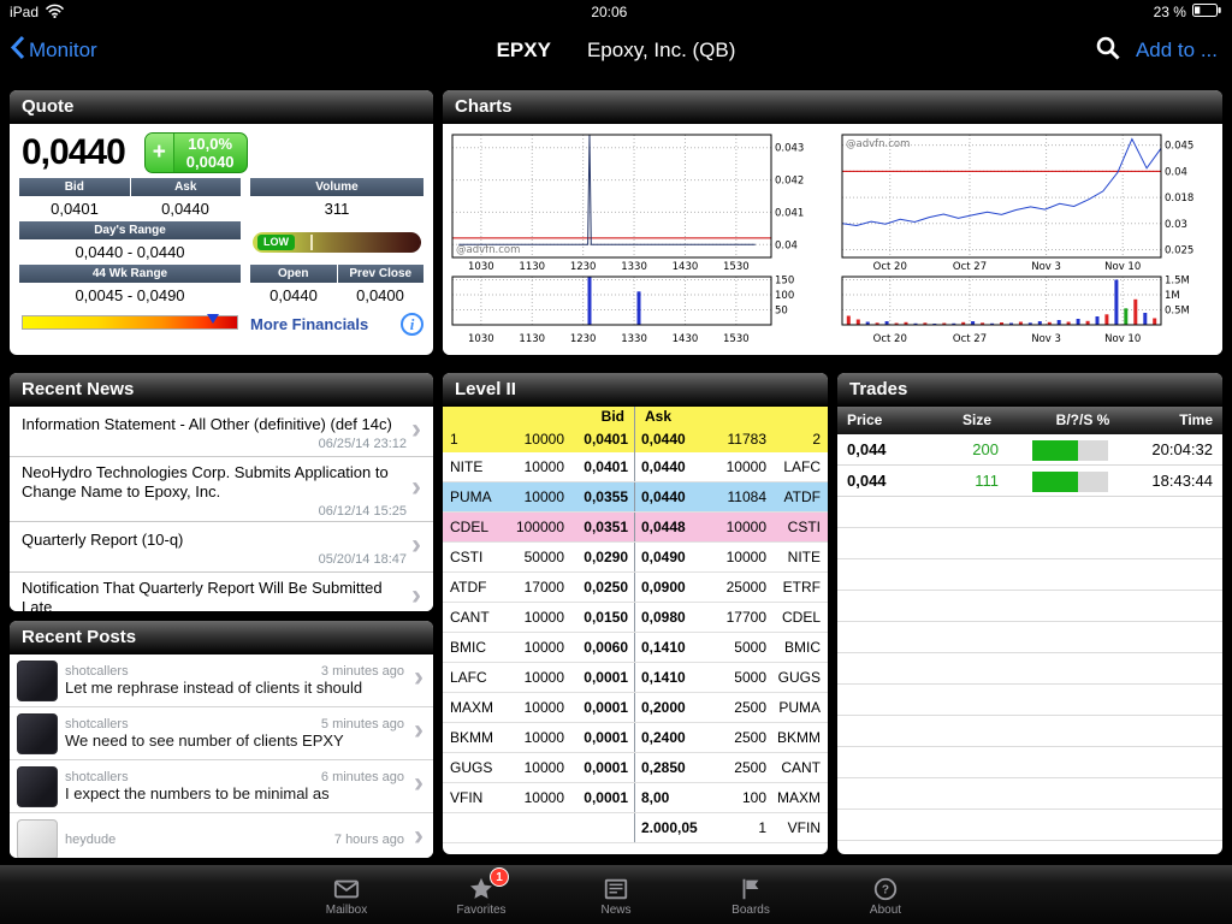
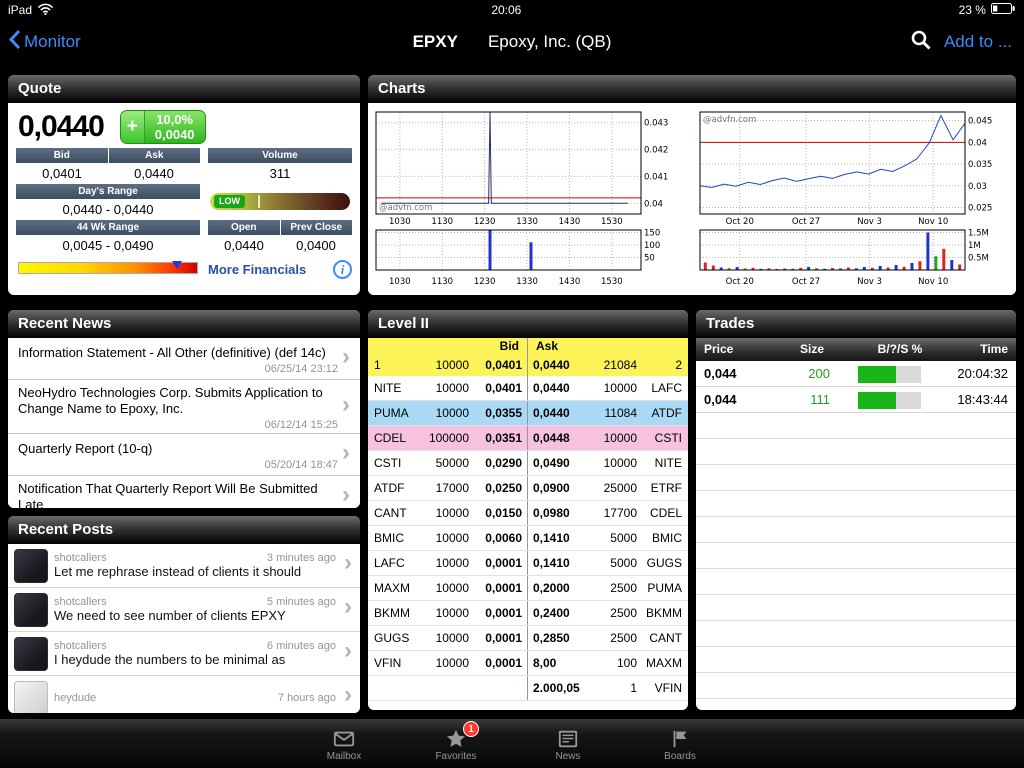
  iPad
  20:06
  23 %
  Monitor
  EPXY
  Epoxy, Inc. (QB)
  Add to ...
  Quote
  0,0440
  +
  10,0%
  0,0040
  Bid
  Ask
  Volume
  0,0401
  0,0440
  311
  Day's Range
  LOW
  0,0440 - 0,0440
  44 Wk Range
  Open
  Prev Close
  0,0045 - 0,0490
  0,0440
  0,0400
  More Financials
  i
  Charts
  1030
  1030
  1130
  1130
  1230
  1230
  1330
  1330
  1430
  1430
  1530
  1530
  0.043
  0.042
  0.041
  0.04
  150
  100
  50
  @advfn.com
  Oct 20
  Oct 20
  Oct 27
  Oct 27
  Nov 3
  Nov 3
  Nov 10
  Nov 10
  0.045
  0.04
- 0.018
+ 0.035
  0.03
  0.025
  1.5M
  1M
  0.5M
  @advfn.com
  Recent News
  Information Statement - All Other (definitive) (def 14c)
  06/25/14 23:12
  ›
  NeoHydro Technologies Corp. Submits Application to Change Name to Epoxy, Inc.
  06/12/14 15:25
  ›
  Quarterly Report (10-q)
  05/20/14 18:47
  ›
  Notification That Quarterly Report Will Be Submitted Late
  ›
  Recent Posts
  shotcallers
  3 minutes ago
  Let me rephrase instead of clients it should
  ›
  shotcallers
  5 minutes ago
  We need to see number of clients EPXY
  ›
  shotcallers
  6 minutes ago
- I expect the numbers to be minimal as
+ I heydude the numbers to be minimal as
  ›
  heydude
  7 hours ago
  ›
  Level II
  Bid
  Ask
  1
  10000
  0,0401
  0,0440
- 11783
+ 21084
  2
  NITE
  10000
  0,0401
  0,0440
  10000
  LAFC
  PUMA
  10000
  0,0355
  0,0440
  11084
  ATDF
  CDEL
  100000
  0,0351
  0,0448
  10000
  CSTI
  CSTI
  50000
  0,0290
  0,0490
  10000
  NITE
  ATDF
  17000
  0,0250
  0,0900
  25000
  ETRF
  CANT
  10000
  0,0150
  0,0980
  17700
  CDEL
  BMIC
  10000
  0,0060
  0,1410
  5000
  BMIC
  LAFC
  10000
  0,0001
  0,1410
  5000
  GUGS
  MAXM
  10000
  0,0001
  0,2000
  2500
  PUMA
  BKMM
  10000
  0,0001
  0,2400
  2500
  BKMM
  GUGS
  10000
  0,0001
  0,2850
  2500
  CANT
  VFIN
  10000
  0,0001
  8,00
  100
  MAXM
  2.000,05
  1
  VFIN
  Trades
  Price
  Size
  B/?/S %
  Time
  0,044
  200
  20:04:32
  0,044
  111
  18:43:44
  Mailbox
  1
  Favorites
  News
  Boards
- ?
- About
